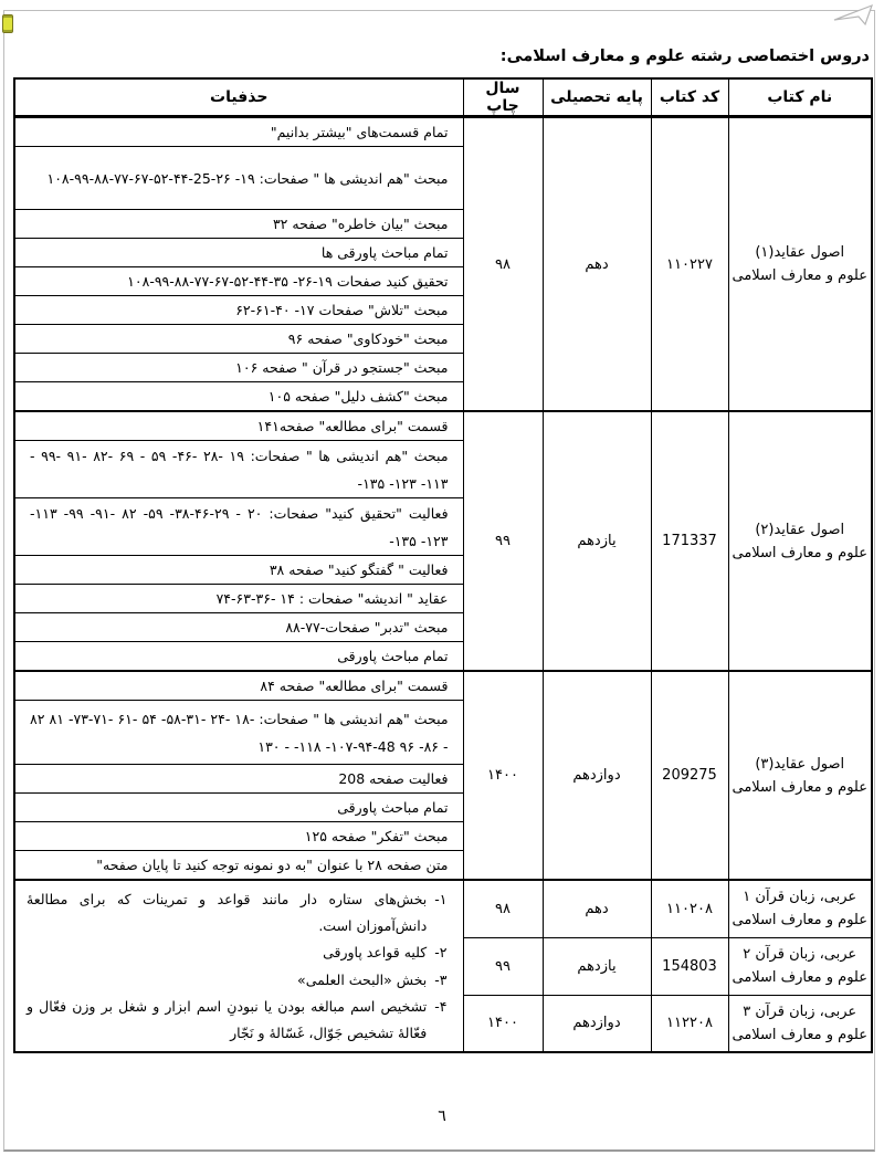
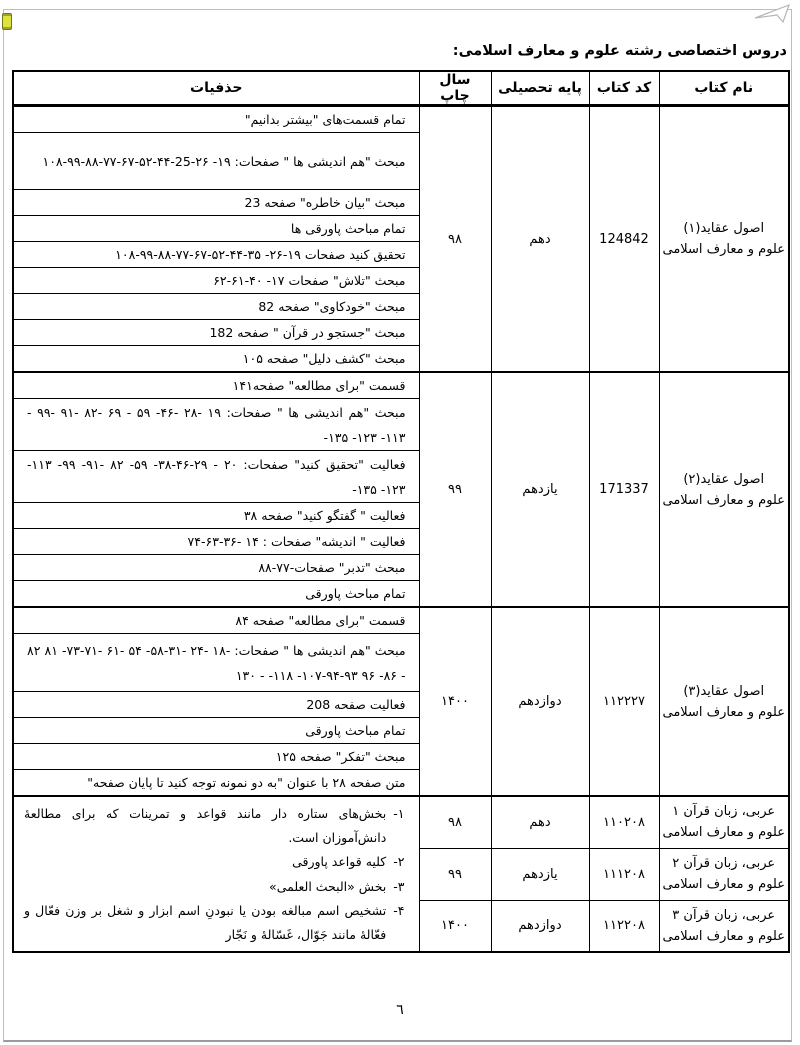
  دروس اختصاصی رشته علوم و معارف اسلامی:
  نام کتاب	کد کتاب	پایه تحصیلی	سال چاپ	حذفیات
- اصول عقاید(۱) علوم و معارف اسلامی	۱۱۰۲۲۷	دهم	۹۸	تمام قسمت‌های "بیشتر بدانیم"
+ اصول عقاید(۱) علوم و معارف اسلامی	124842	دهم	۹۸	تمام قسمت‌های "بیشتر بدانیم"
  مبحث "هم اندیشی ها " صفحات: ۱۹- ۲۶-25-۴۴-۵۲-۶۷-۷۷-۸۸-۹۹-۱۰۸
- مبحث "بیان خاطره" صفحه ۳۲
+ مبحث "بیان خاطره" صفحه 23
  تمام مباحث پاورقی ها
  تحقیق کنید صفحات ۱۹-۲۶- ۳۵-۴۴-۵۲-۶۷-۷۷-۸۸-۹۹-۱۰۸
  مبحث "تلاش" صفحات ۱۷- ۴۰-۶۱-۶۲
- مبحث "خودکاوی" صفحه ۹۶
+ مبحث "خودکاوی" صفحه 82
- مبحث "جستجو در قرآن " صفحه ۱۰۶
+ مبحث "جستجو در قرآن " صفحه 182
  مبحث "کشف دلیل" صفحه ۱۰۵
  اصول عقاید(۲) علوم و معارف اسلامی	171337	یازدهم	۹۹	قسمت "برای مطالعه" صفحه۱۴۱
  مبحث "هم اندیشی ها " صفحات: ۱۹ -۲۸ -۴۶- ۵۹ - ۶۹ -۸۲ -۹۱ -۹۹ - ۱۱۳- ۱۲۳- ۱۳۵-
  فعالیت "تحقیق کنید" صفحات: ۲۰ - ۲۹-۴۶-۳۸- ۵۹- ۸۲ -۹۱- ۹۹- ۱۱۳- ۱۲۳- ۱۳۵-
  فعالیت " گفتگو کنید" صفحه ۳۸
- عقاید " اندیشه" صفحات : ۱۴ -۳۶-۶۳-۷۴
+ فعالیت " اندیشه" صفحات : ۱۴ -۳۶-۶۳-۷۴
  مبحث "تدبر" صفحات-۷۷-۸۸
  تمام مباحث پاورقی
- اصول عقاید(۳) علوم و معارف اسلامی	209275	دوازدهم	۱۴۰۰	قسمت "برای مطالعه" صفحه ۸۴
+ اصول عقاید(۳) علوم و معارف اسلامی	۱۱۲۲۲۷	دوازدهم	۱۴۰۰	قسمت "برای مطالعه" صفحه ۸۴
- مبحث "هم اندیشی ها " صفحات: -۱۸ -۲۴ -۳۱-۵۸- ۵۴ -۶۱ -۷۱-۷۳- ۸۱ ۸۲ - ۸۶- ۹۶ 48-۹۴-۱۰۷- ۱۱۸- - ۱۳۰
+ مبحث "هم اندیشی ها " صفحات: -۱۸ -۲۴ -۳۱-۵۸- ۵۴ -۶۱ -۷۱-۷۳- ۸۱ ۸۲ - ۸۶- ۹۶ ۹۳-۹۴-۱۰۷- ۱۱۸- - ۱۳۰
  فعالیت صفحه 208
  تمام مباحث پاورقی
  مبحث "تفکر" صفحه ۱۲۵
  متن صفحه ۲۸ با عنوان "به دو نمونه توجه کنید تا پایان صفحه"
- عربی، زبان قرآن ۱ علوم و معارف اسلامی	۱۱۰۲۰۸	دهم	۹۸	۱- بخش‌های ستاره دار مانند قواعد و تمرینات که برای مطالعهٔ دانش‌آموزان است. ۲- کلیه قواعد پاورقی ۳- بخش «البحث العلمی» ۴- تشخیص اسم مبالغه بودن یا نبودنِ اسم ابزار و شغل بر وزن فعّال و فعّالهٔ تشخیص جَوّال، غَسّالهٔ و نَجّار
+ عربی، زبان قرآن ۱ علوم و معارف اسلامی	۱۱۰۲۰۸	دهم	۹۸	۱- بخش‌های ستاره دار مانند قواعد و تمرینات که برای مطالعهٔ دانش‌آموزان است. ۲- کلیه قواعد پاورقی ۳- بخش «البحث العلمی» ۴- تشخیص اسم مبالغه بودن یا نبودنِ اسم ابزار و شغل بر وزن فعّال و فعّالهٔ مانند جَوّال، غَسّالهٔ و نَجّار
- عربی، زبان قرآن ۲ علوم و معارف اسلامی	154803	یازدهم	۹۹
+ عربی، زبان قرآن ۲ علوم و معارف اسلامی	۱۱۱۲۰۸	یازدهم	۹۹
  عربی، زبان قرآن ۳ علوم و معارف اسلامی	۱۱۲۲۰۸	دوازدهم	۱۴۰۰
  ٦
